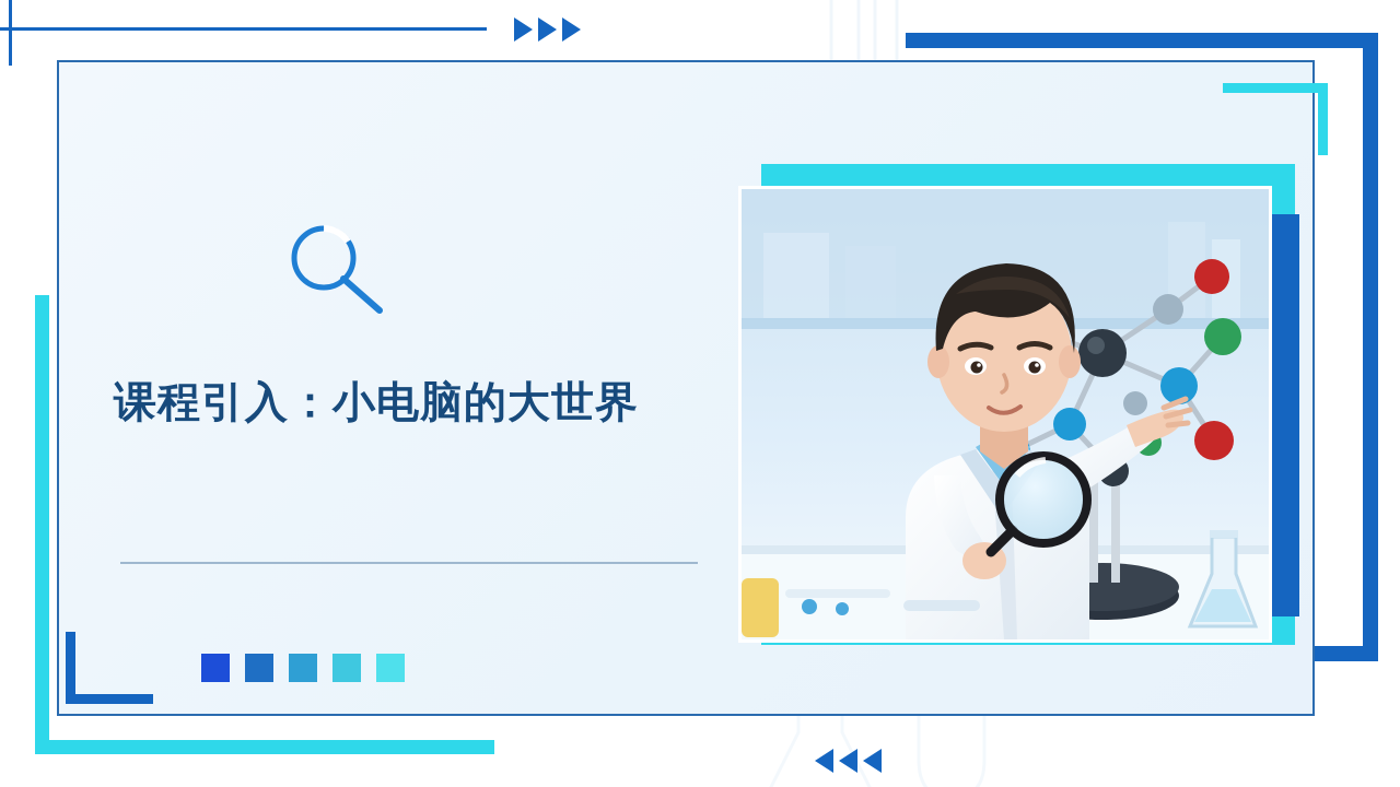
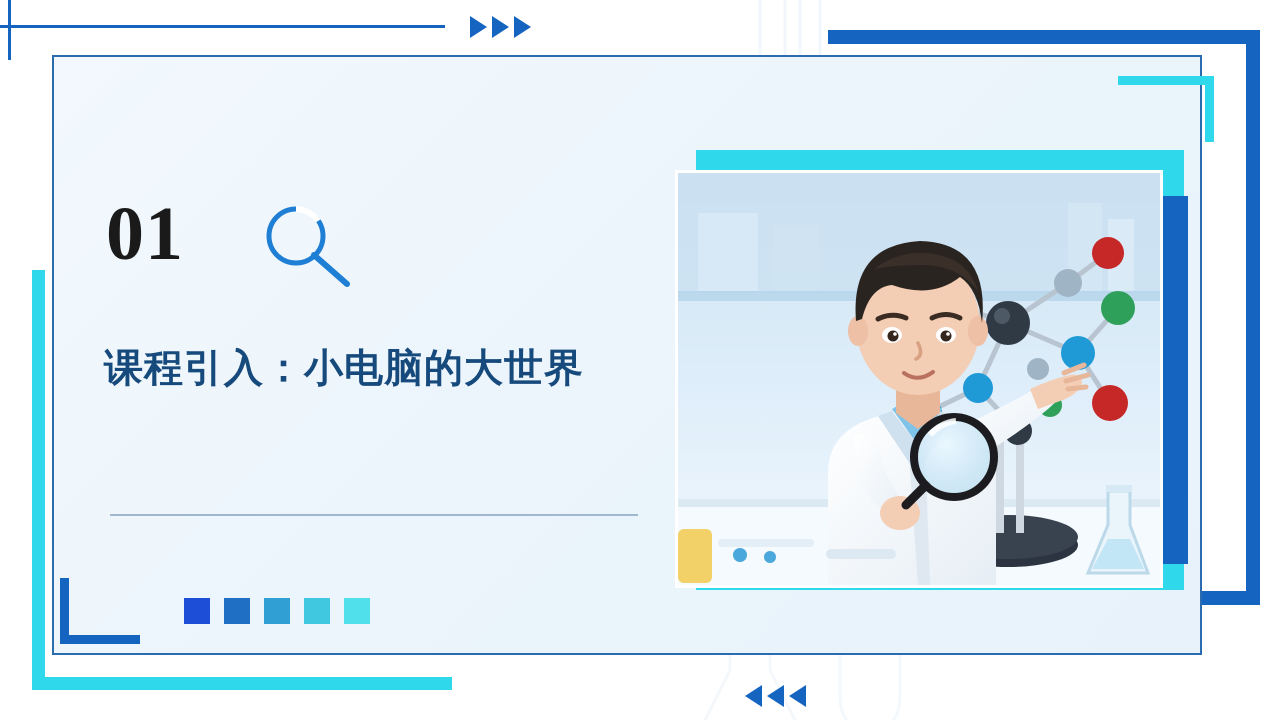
+ 01
  课程引入：小电脑的大世界
